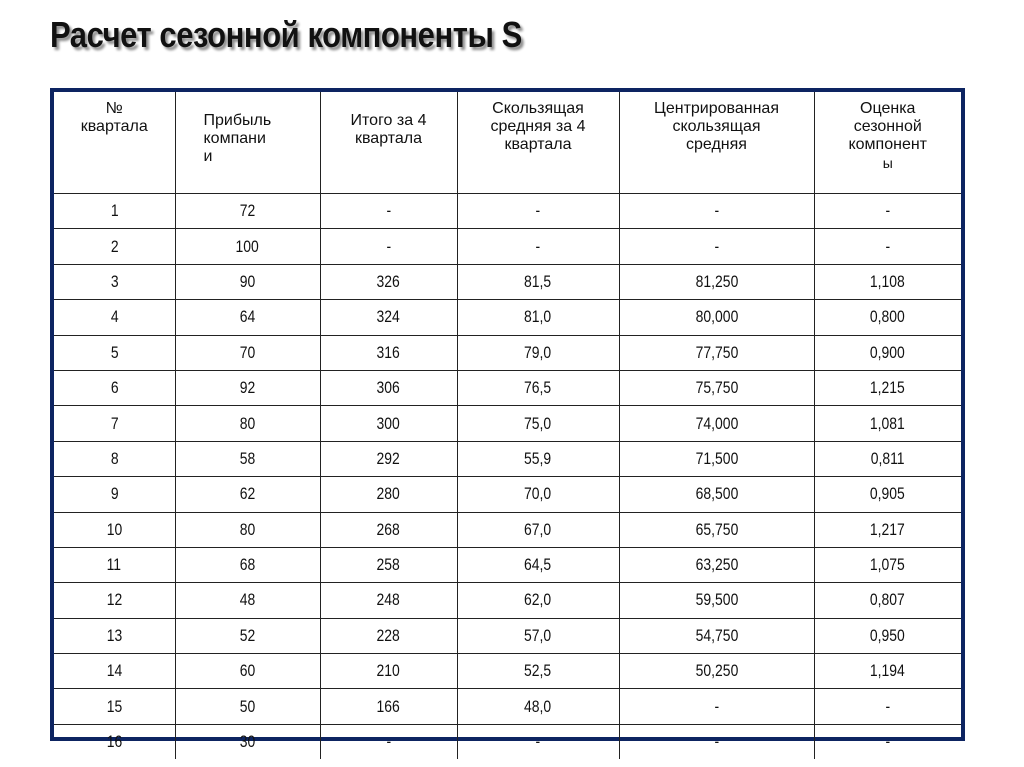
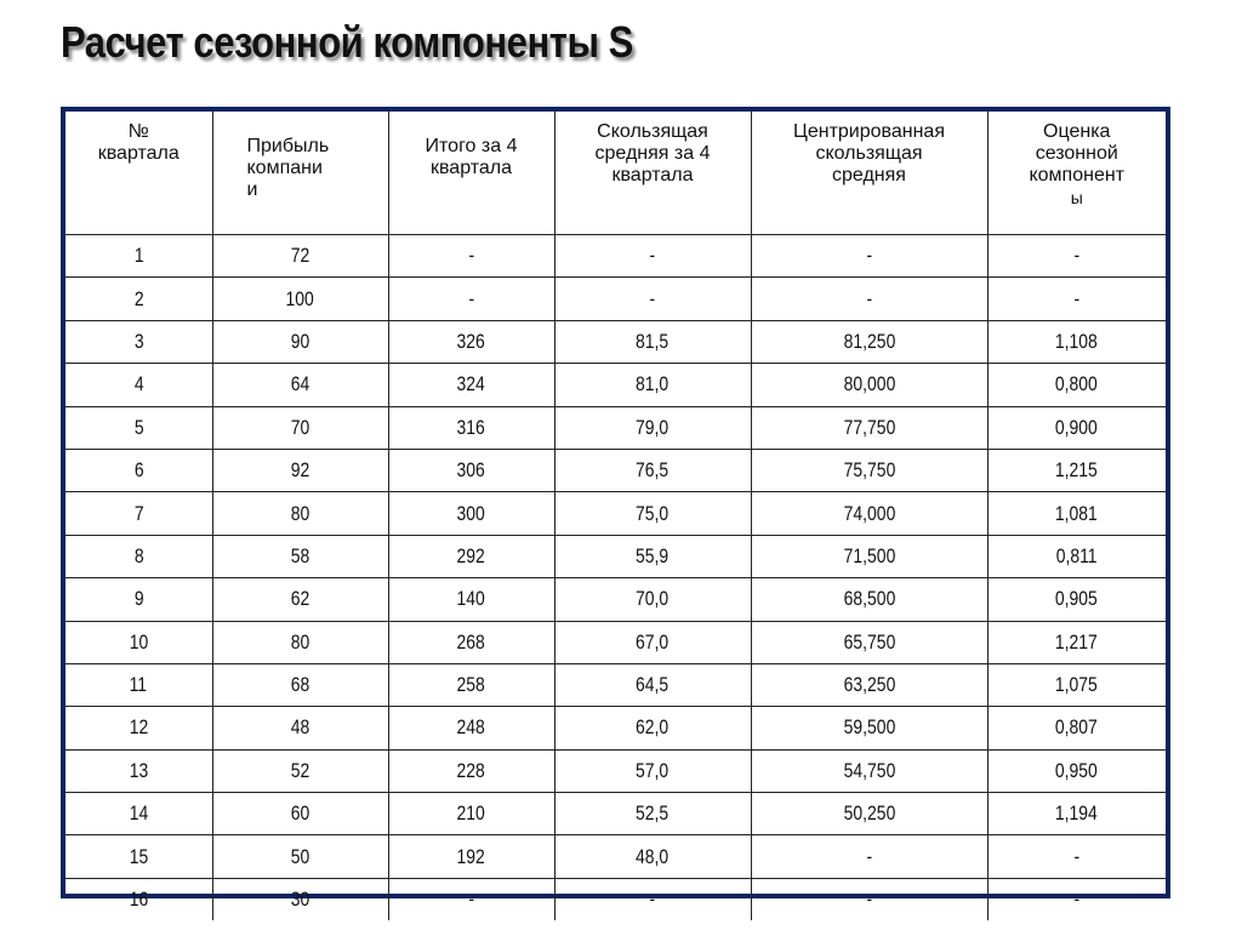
  Расчет сезонной компоненты S
  № квартала	Прибыль компани и	Итого за 4 квартала	Скользящая средняя за 4 квартала	Центрированная скользящая средняя	Оценка сезонной компонент ы
  1	72	-	-	-	-
  2	100	-	-	-	-
  3	90	326	81,5	81,250	1,108
  4	64	324	81,0	80,000	0,800
  5	70	316	79,0	77,750	0,900
  6	92	306	76,5	75,750	1,215
  7	80	300	75,0	74,000	1,081
  8	58	292	55,9	71,500	0,811
- 9	62	280	70,0	68,500	0,905
+ 9	62	140	70,0	68,500	0,905
  10	80	268	67,0	65,750	1,217
  11	68	258	64,5	63,250	1,075
  12	48	248	62,0	59,500	0,807
  13	52	228	57,0	54,750	0,950
  14	60	210	52,5	50,250	1,194
- 15	50	166	48,0	-	-
+ 15	50	192	48,0	-	-
  16	30	-	-	-	-
